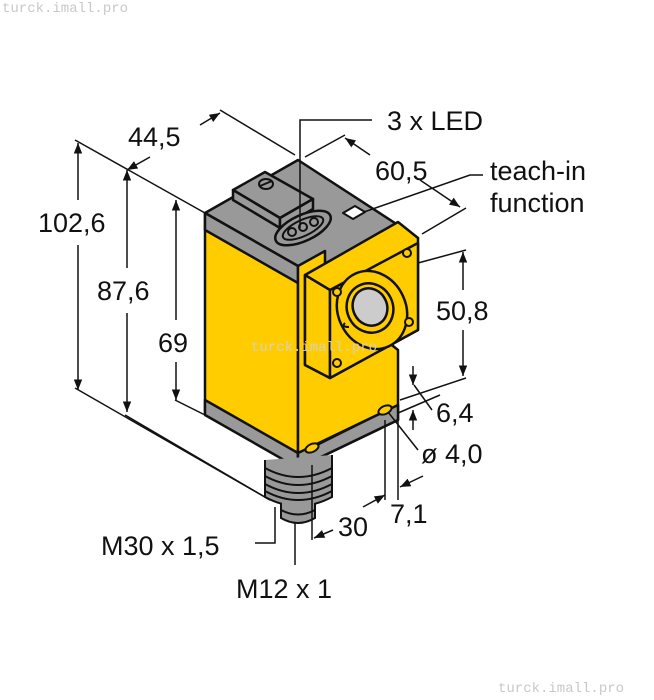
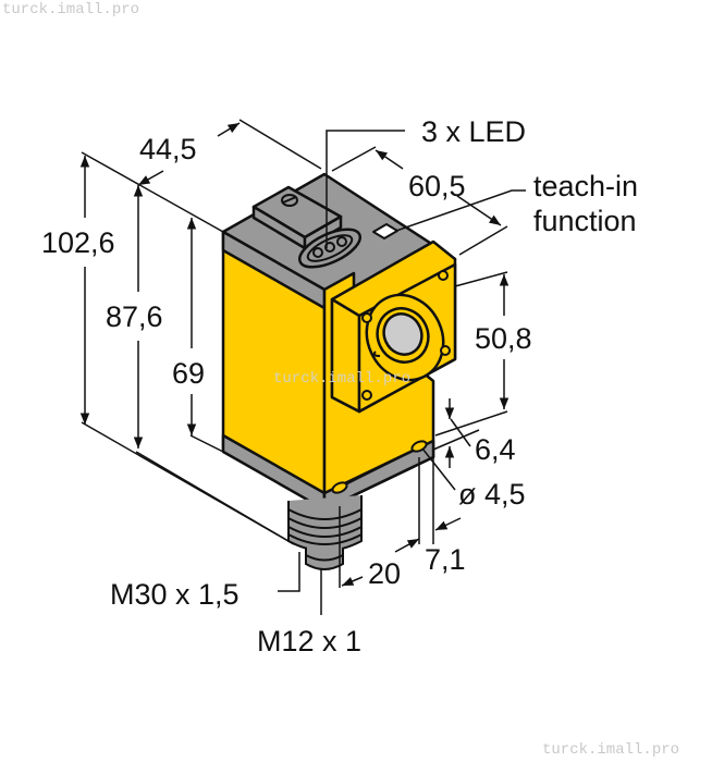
  turck.imall.pro
  102,6
  87,6
  69
  44,5
  3 x LED
  60,5
  teach-in
  function
  50,8
  6,4
- ø 4,0
+ ø 4,5
  7,1
- 30
+ 20
  M30 x 1,5
  M12 x 1
  turck.imall.pro
  turck.imall.pro
